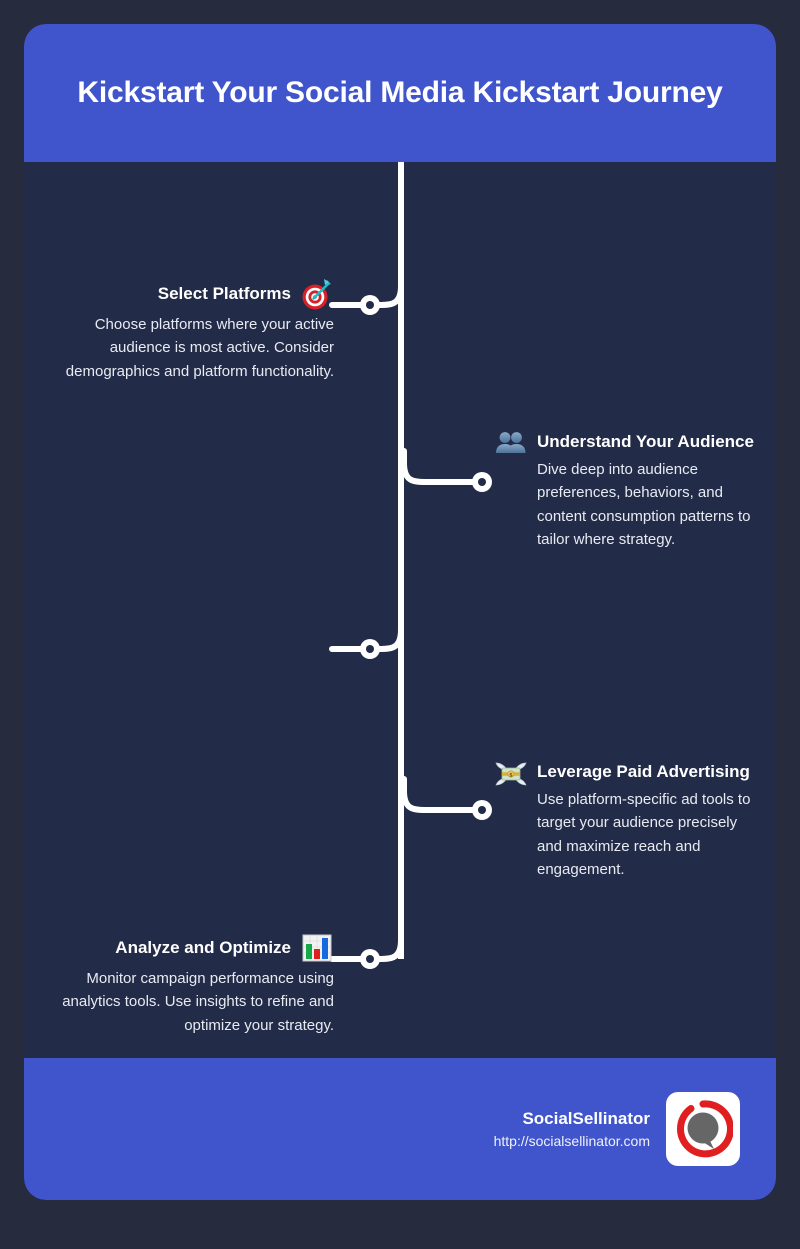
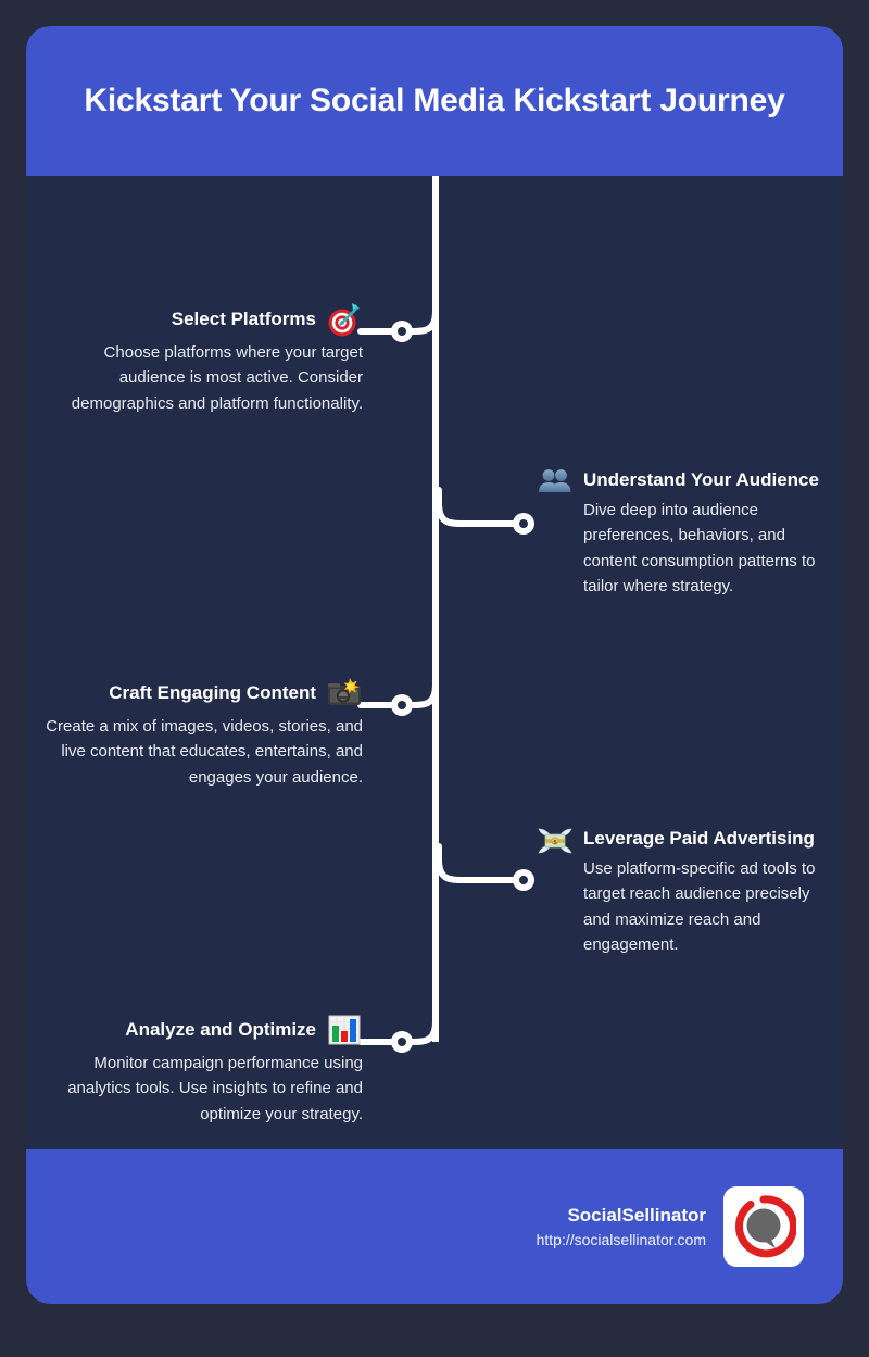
  Kickstart Your Social Media Kickstart Journey
  Select Platforms
- Choose platforms where your active audience is most active. Consider demographics and platform functionality.
+ Choose platforms where your target audience is most active. Consider demographics and platform functionality.
  Understand Your Audience
  Dive deep into audience preferences, behaviors, and content consumption patterns to tailor where strategy.
+ Craft Engaging Content
+ Create a mix of images, videos, stories, and live content that educates, entertains, and engages your audience.
  Leverage Paid Advertising
- Use platform-specific ad tools to target your audience precisely and maximize reach and engagement.
+ Use platform-specific ad tools to target reach audience precisely and maximize reach and engagement.
  Analyze and Optimize
  Monitor campaign performance using analytics tools. Use insights to refine and optimize your strategy.
  SocialSellinator
  http://socialsellinator.com
